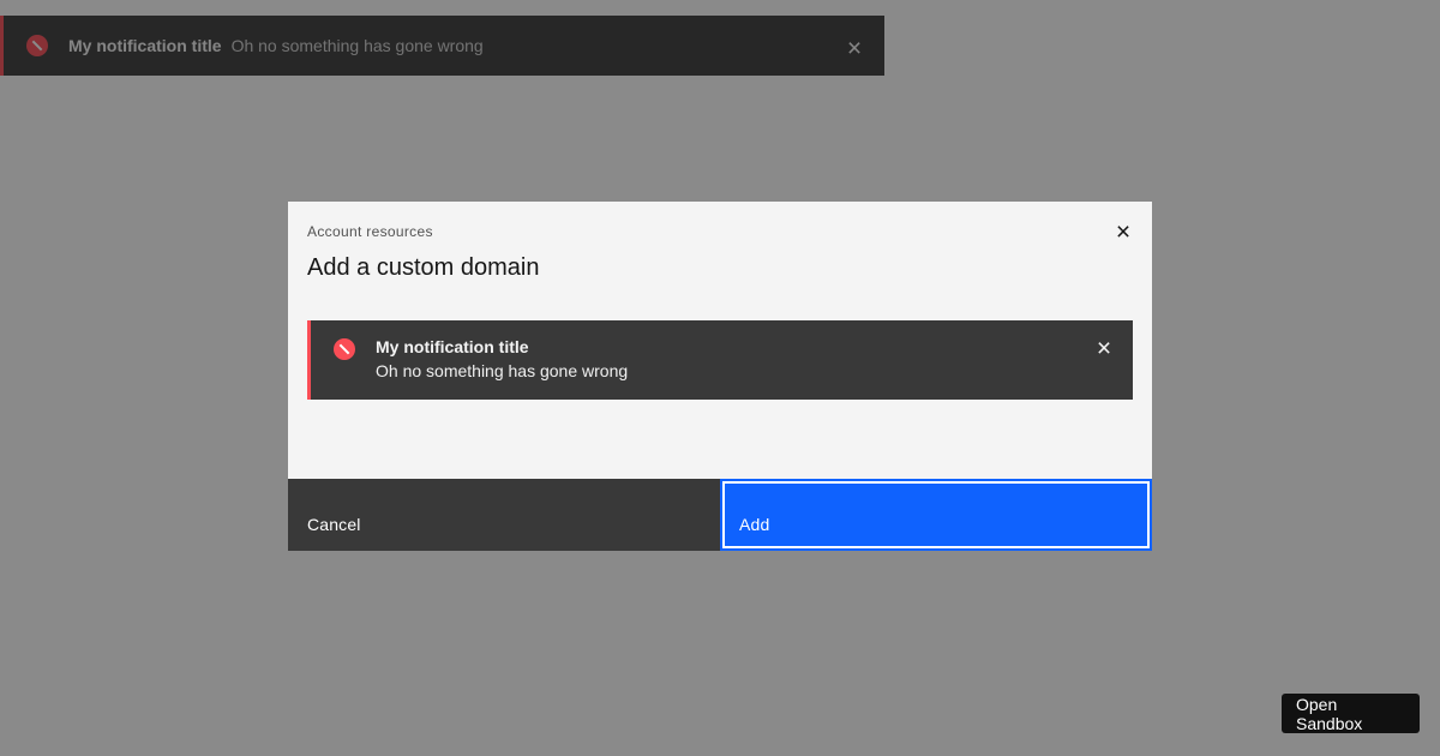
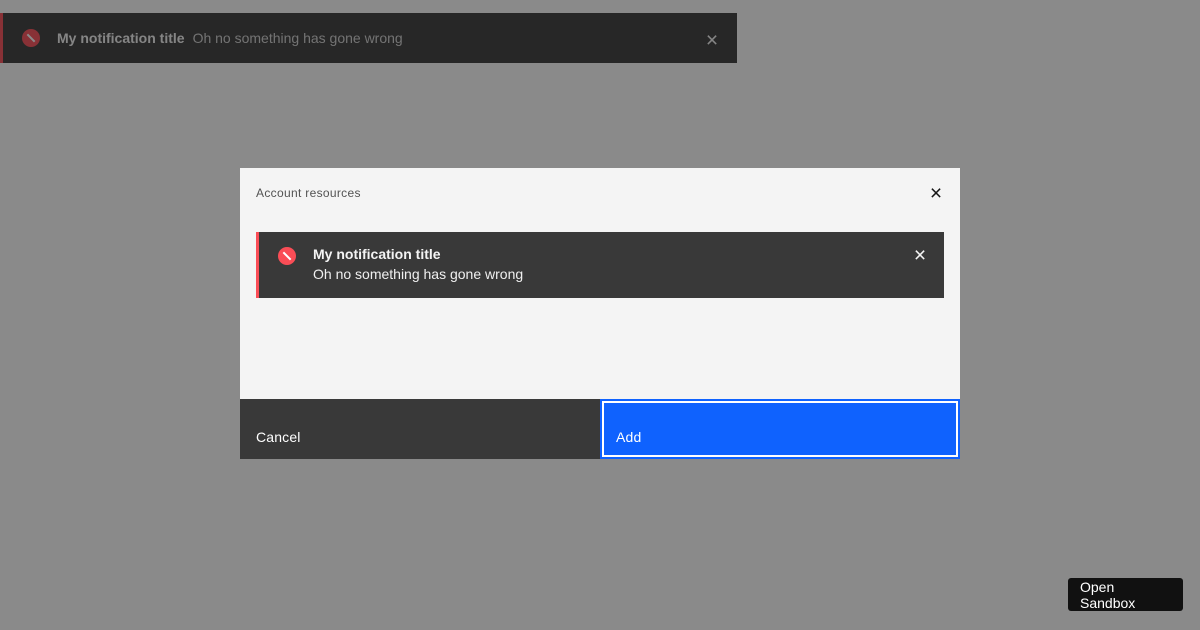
  My notification title
  Oh no something has gone wrong
  ×
  Account resources
- Add a custom domain
  ×
  My notification title
  Oh no something has gone wrong
  ×
  Cancel
  Add
  Open Sandbox
